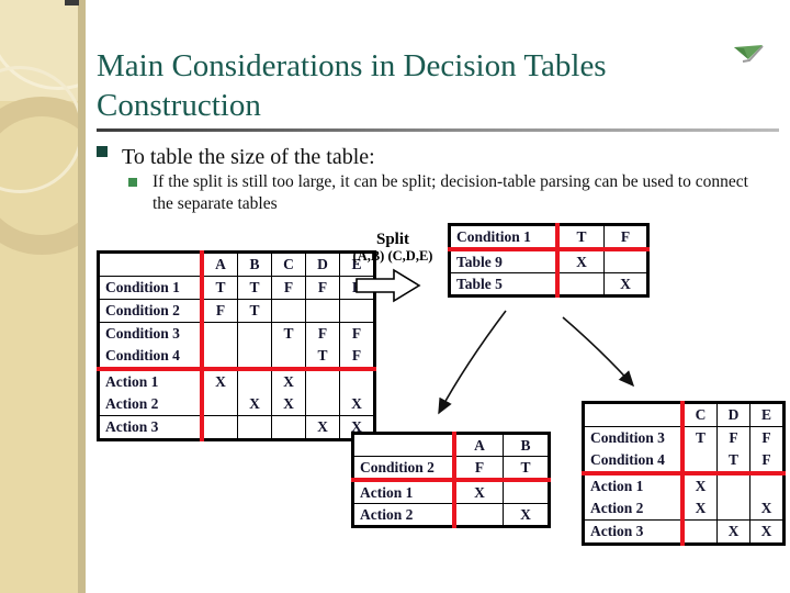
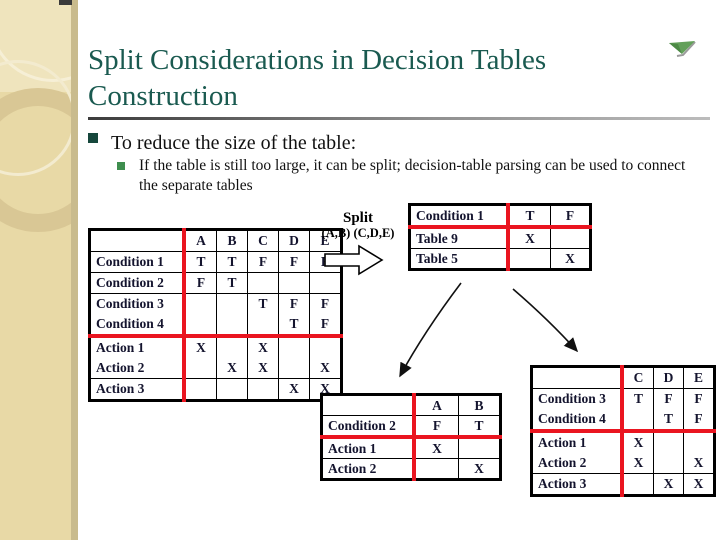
- Main Considerations in Decision Tables Construction
+ Split Considerations in Decision Tables Construction
- To table the size of the table:
+ To reduce the size of the table:
- If the split is still too large, it can be split; decision-table parsing can be used to connect the separate tables
+ If the table is still too large, it can be split; decision-table parsing can be used to connect the separate tables
  	A	B	C	D	E
  Condition 1	T	T	F	F
  Condition 2	F	T
  Condition 3			T	F	F
  Condition 4				T	F
  Action 1	X		X
  Action 2		X	X		X
  Action 3				X	X
  Condition 1	T	F
  Table 9	X
  Table 5		X
  	A	B
  Condition 2	F	T
  Action 1	X
  Action 2		X
  	C	D	E
  Condition 3	T	F	F
  Condition 4		T	F
  Action 1	X
  Action 2	X		X
  Action 3		X	X
  Split
  (A,B) (C,D,E)
